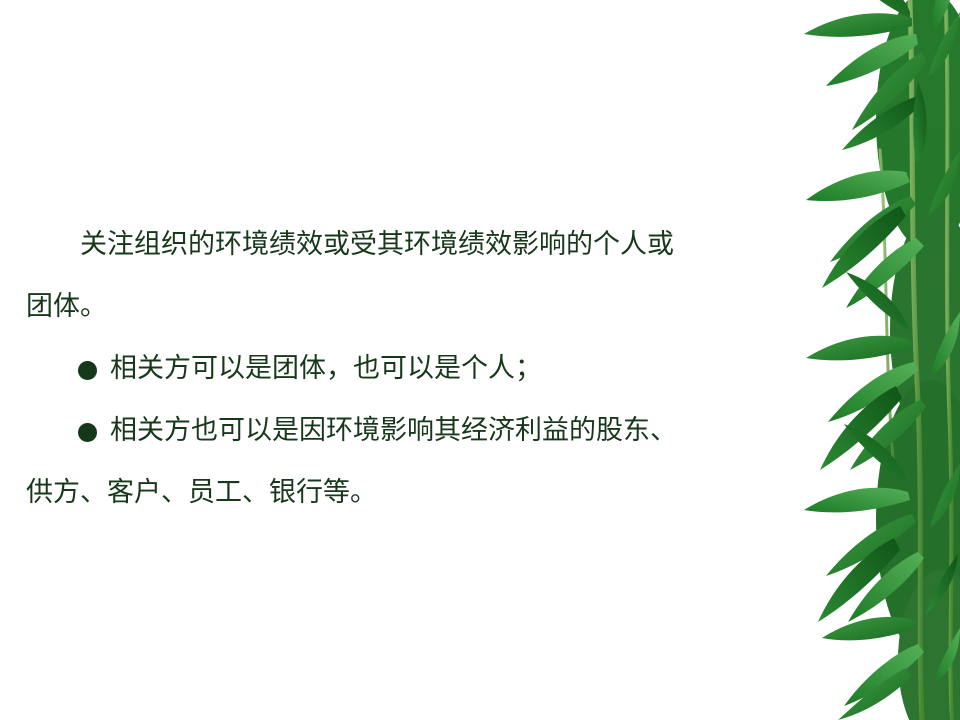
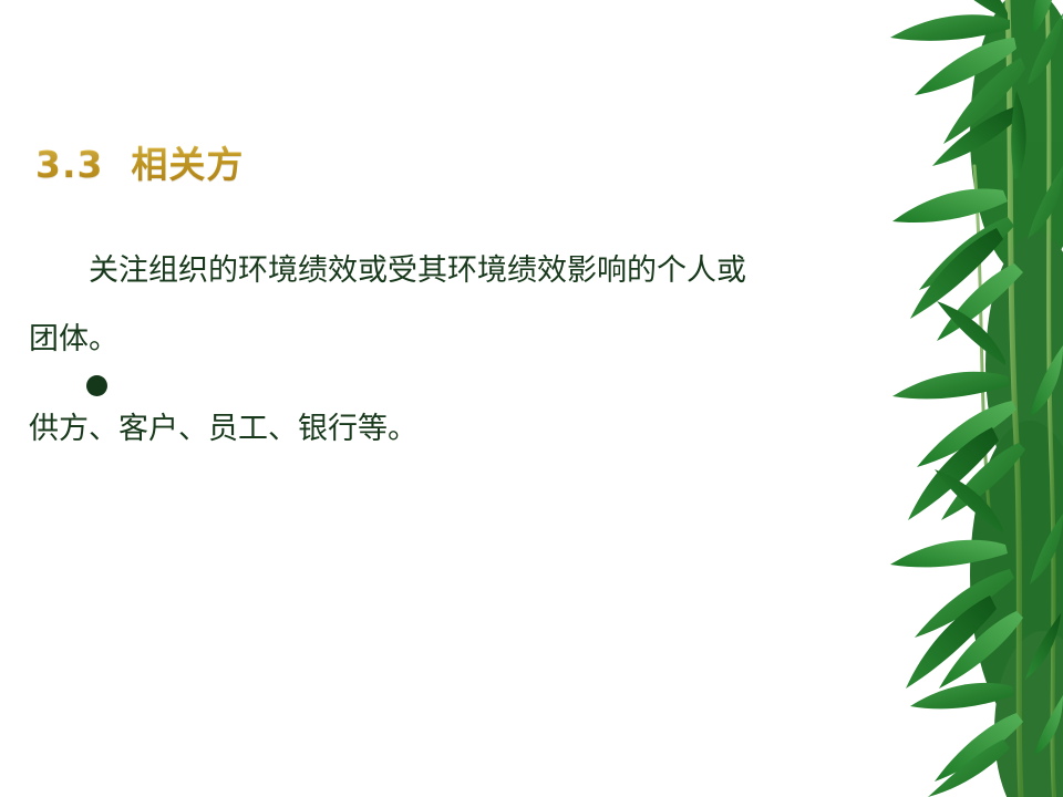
+ 3.3 相关方
  关注组织的环境绩效或受其环境绩效影响的个人或
  团体。
- 相关方可以是团体，也可以是个人；
- 相关方也可以是因环境影响其经济利益的股东、
  供方、客户、员工、银行等。
